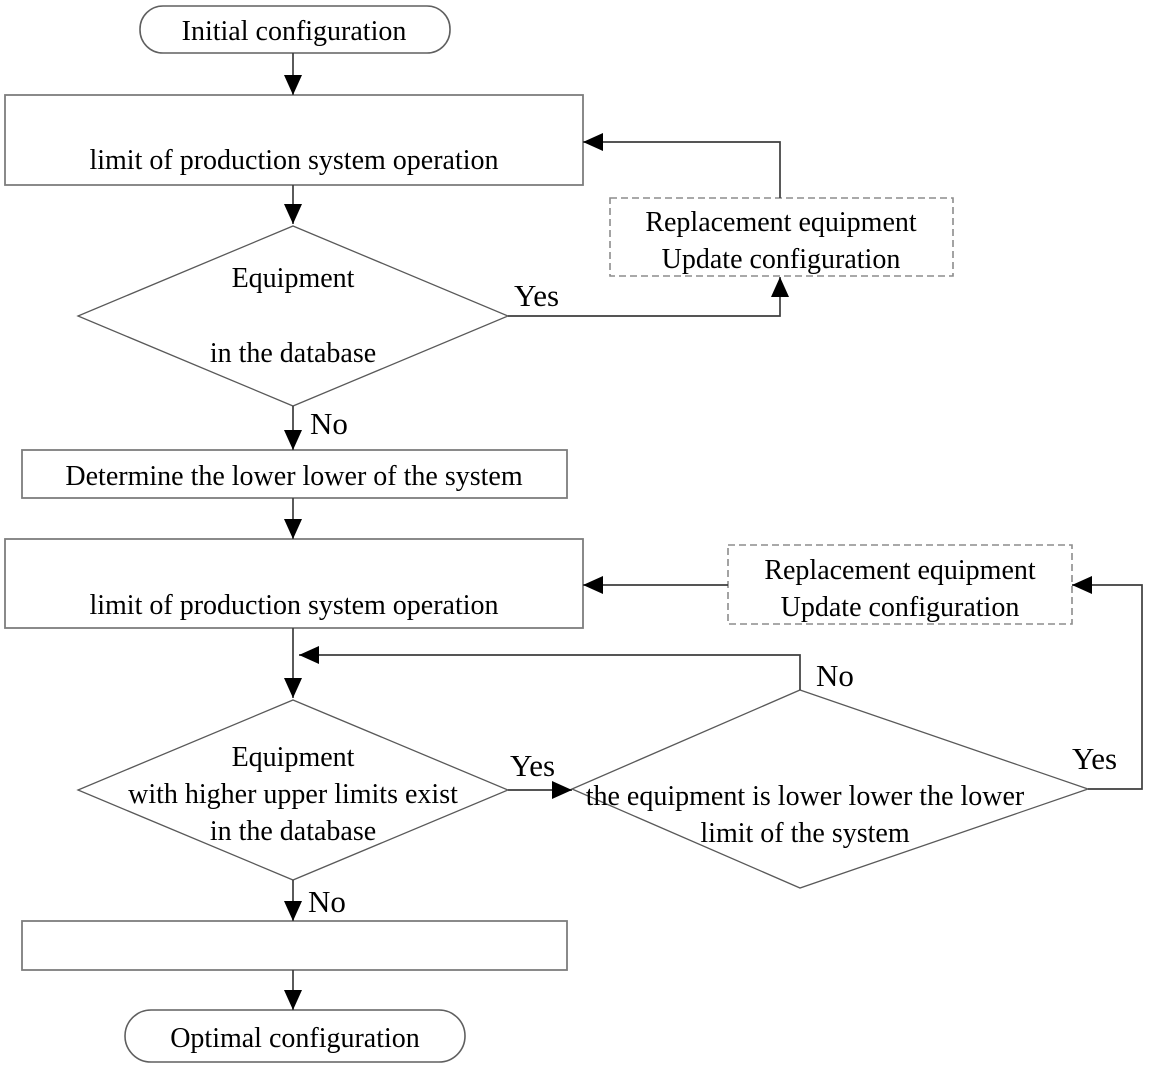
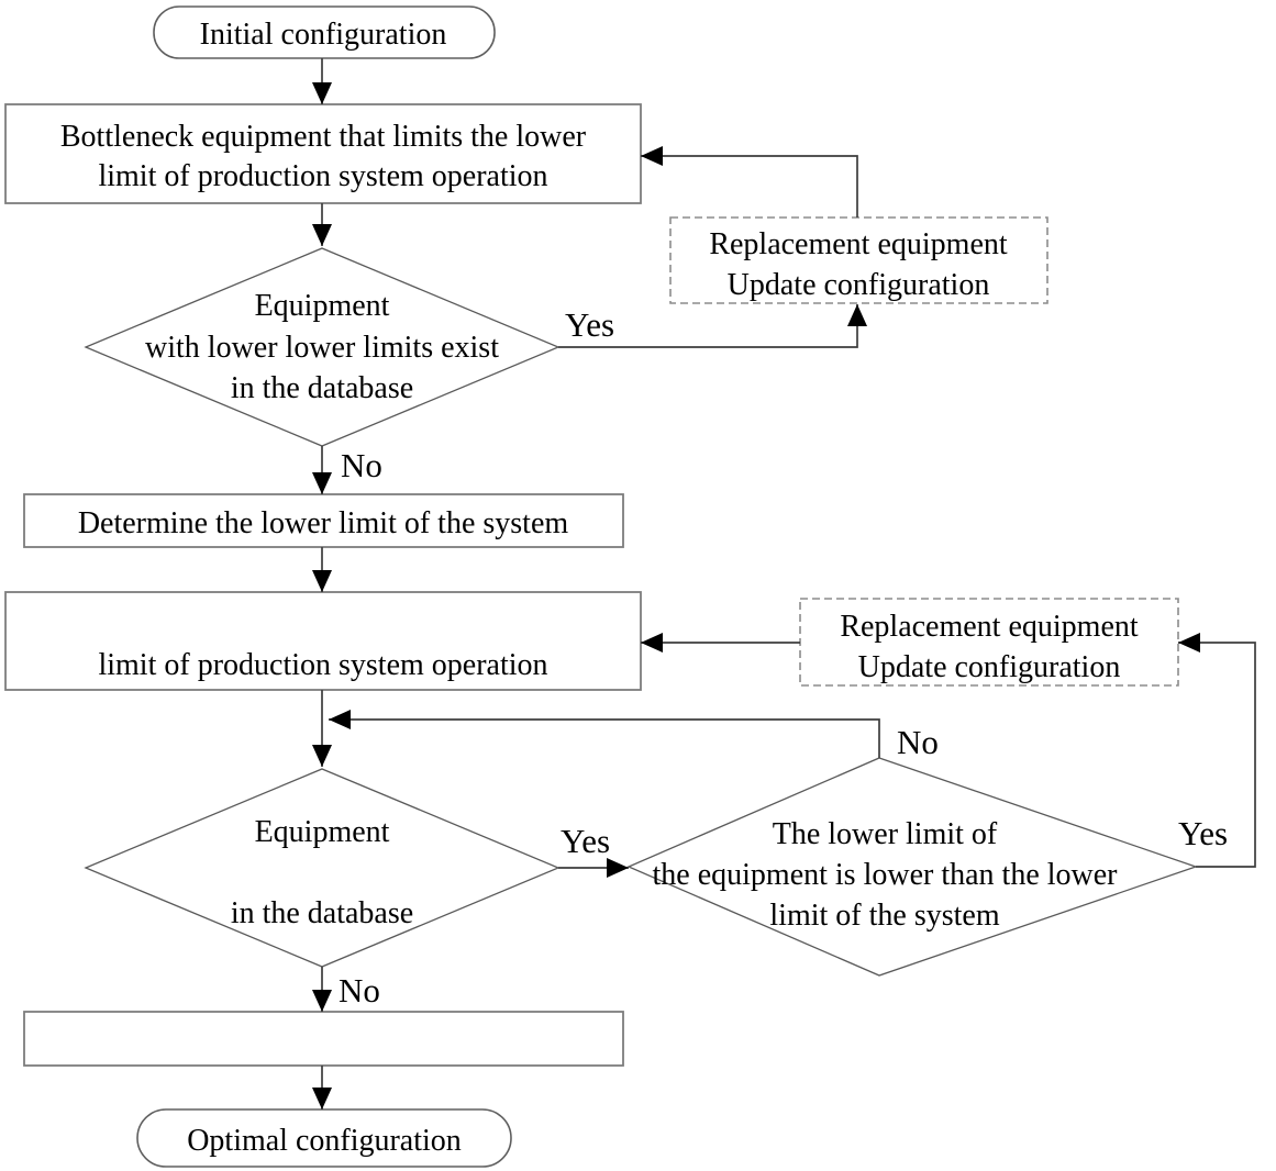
  Initial configuration
+ Bottleneck equipment that limits the lower
  limit of production system operation
  Replacement equipment
  Update configuration
  Equipment
+ with lower lower limits exist
  in the database
- Determine the lower lower of the system
+ Determine the lower limit of the system
  limit of production system operation
  Replacement equipment
  Update configuration
  Equipment
- with higher upper limits exist
  in the database
+ The lower limit of
- the equipment is lower lower the lower
+ the equipment is lower than the lower
  limit of the system
  Optimal configuration
  Yes
  No
  Yes
  No
  Yes
  No
